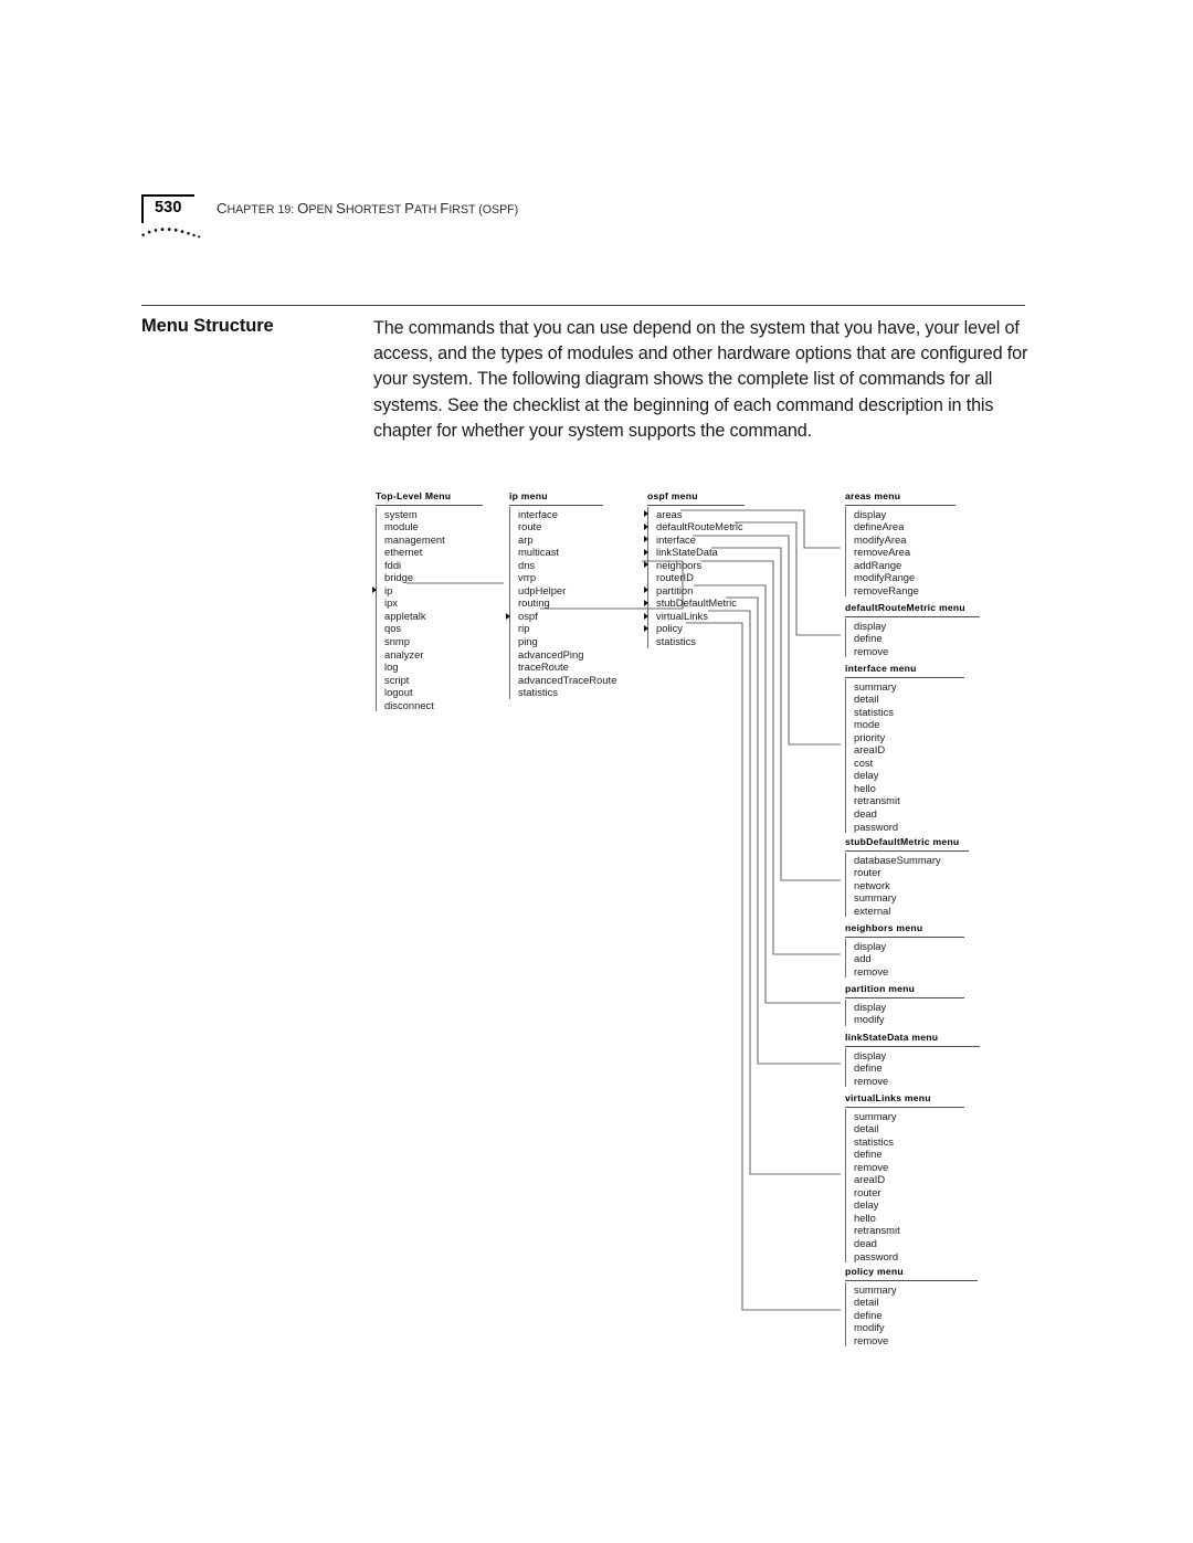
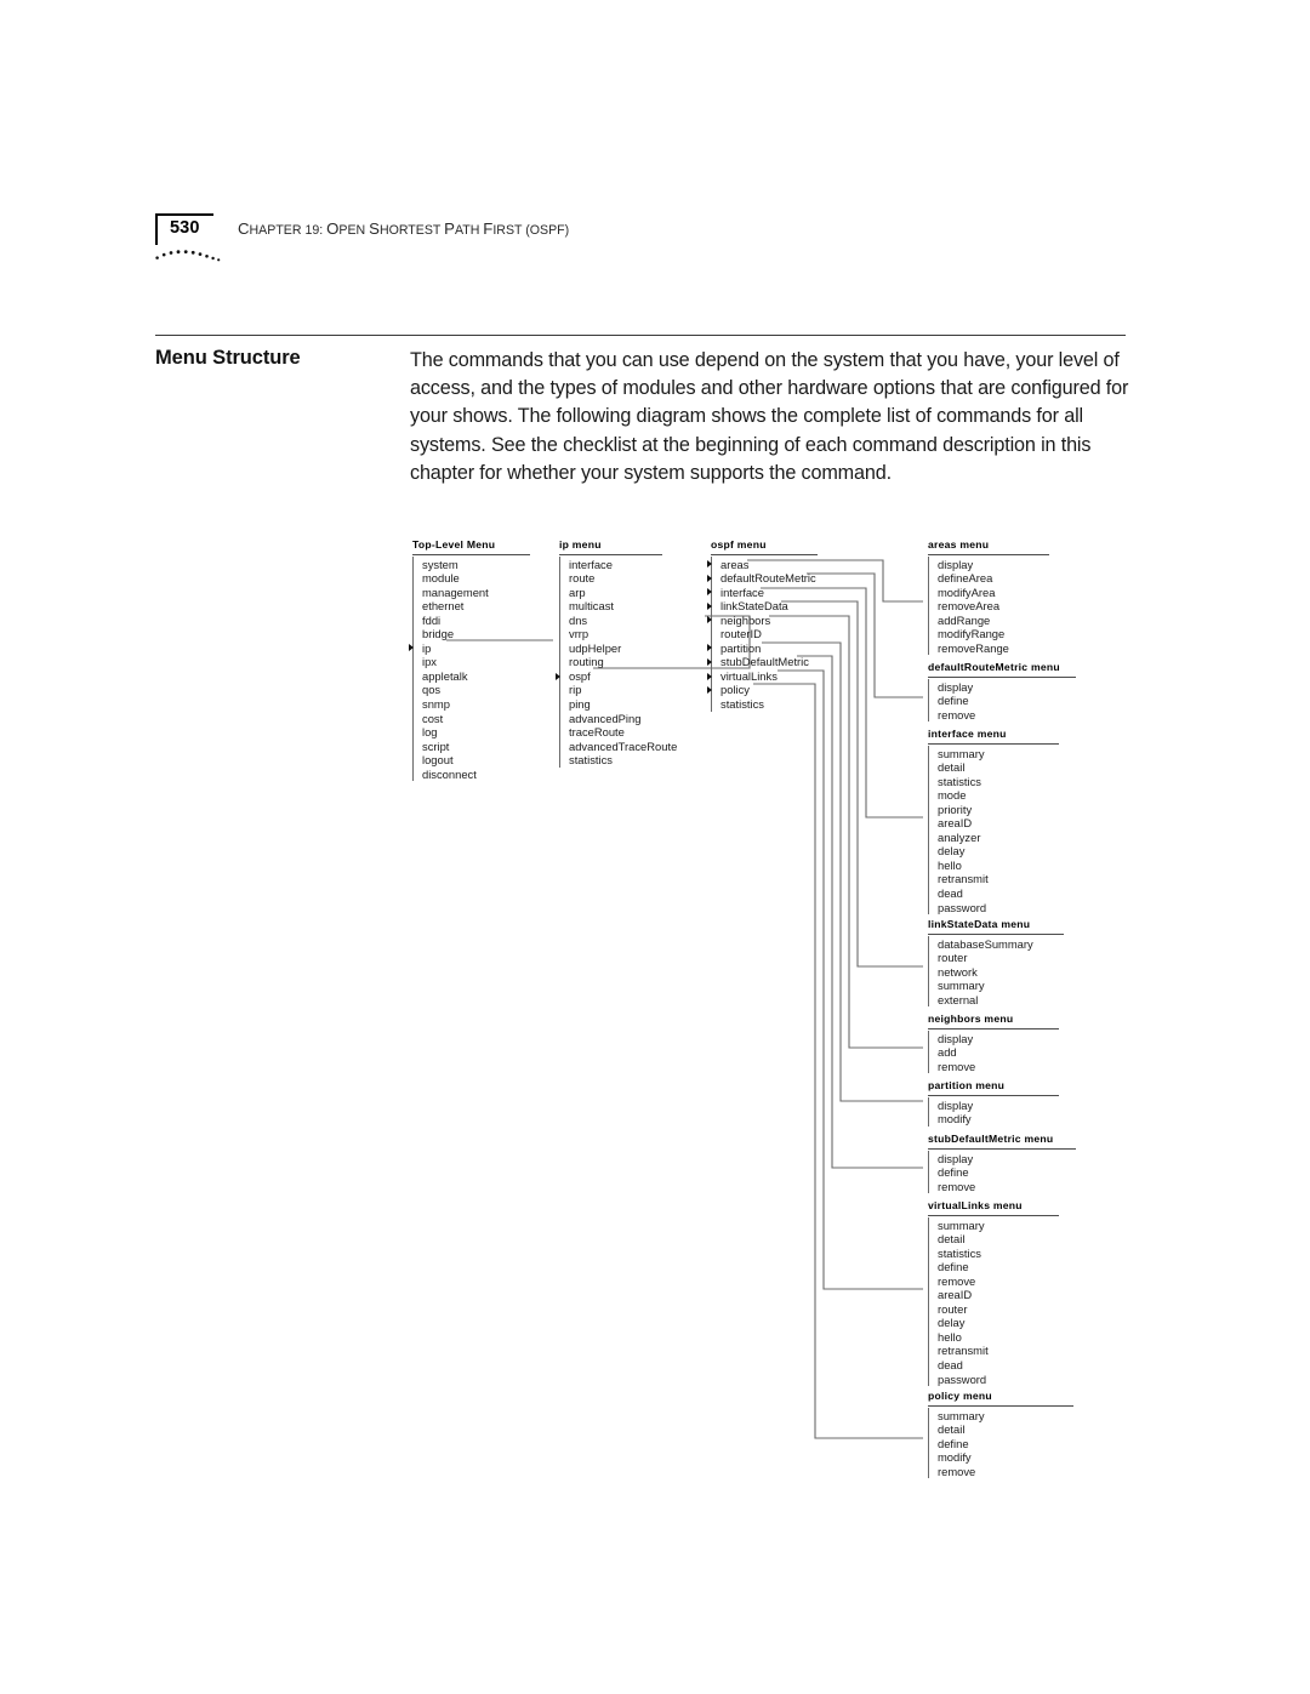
  530
  CHAPTER 19: OPEN SHORTEST PATH FIRST (OSPF)
  Menu Structure
- The commands that you can use depend on the system that you have, your level of access, and the types of modules and other hardware options that are configured for your system. The following diagram shows the complete list of commands for all systems. See the checklist at the beginning of each command description in this chapter for whether your system supports the command.
+ The commands that you can use depend on the system that you have, your level of access, and the types of modules and other hardware options that are configured for your shows. The following diagram shows the complete list of commands for all systems. See the checklist at the beginning of each command description in this chapter for whether your system supports the command.
  Top-Level Menu
  system
  module
  management
  ethernet
  fddi
  bridge
  ip
  ipx
  appletalk
  qos
  snmp
- analyzer
+ cost
  log
  script
  logout
  disconnect
  ip menu
  interface
  route
  arp
  multicast
  dns
  vrrp
  udpHelper
  routing
  ospf
  rip
  ping
  advancedPing
  traceRoute
  advancedTraceRoute
  statistics
  ospf menu
  areas
  defaultRouteMetric
  interface
  linkStateData
  neighbors
  routerID
  partition
  stubDefaultMetric
  virtualLinks
  policy
  statistics
  areas menu
  display
  defineArea
  modifyArea
  removeArea
  addRange
  modifyRange
  removeRange
  defaultRouteMetric menu
  display
  define
  remove
  interface menu
  summary
  detail
  statistics
  mode
  priority
  areaID
- cost
+ analyzer
  delay
  hello
  retransmit
  dead
  password
- stubDefaultMetric menu
+ linkStateData menu
  databaseSummary
  router
  network
  summary
  external
  neighbors menu
  display
  add
  remove
  partition menu
  display
  modify
- linkStateData menu
+ stubDefaultMetric menu
  display
  define
  remove
  virtualLinks menu
  summary
  detail
  statistics
  define
  remove
  areaID
  router
  delay
  hello
  retransmit
  dead
  password
  policy menu
  summary
  detail
  define
  modify
  remove
